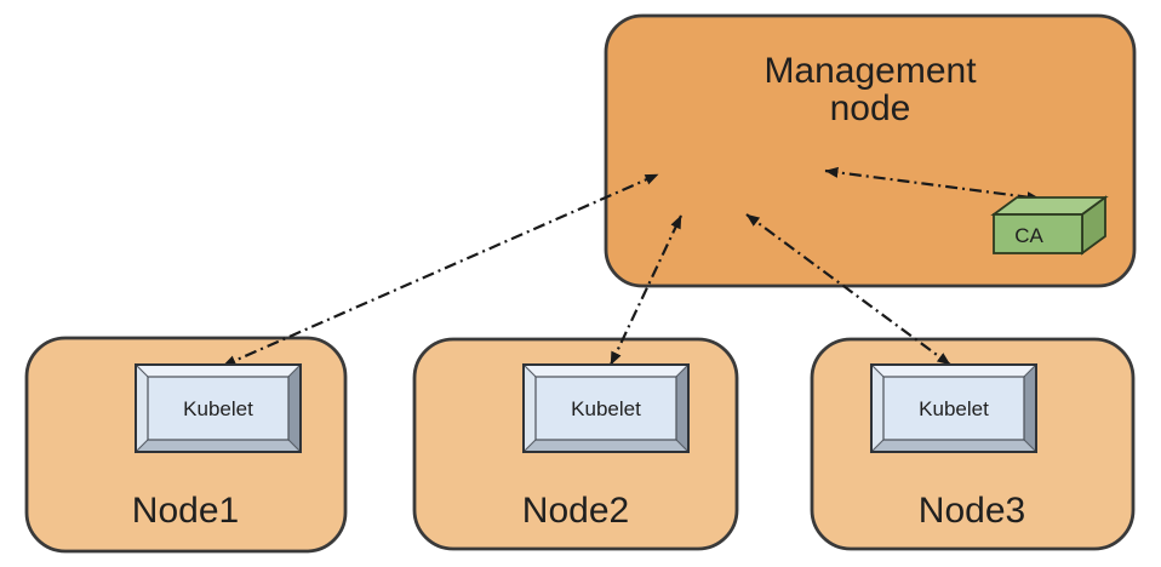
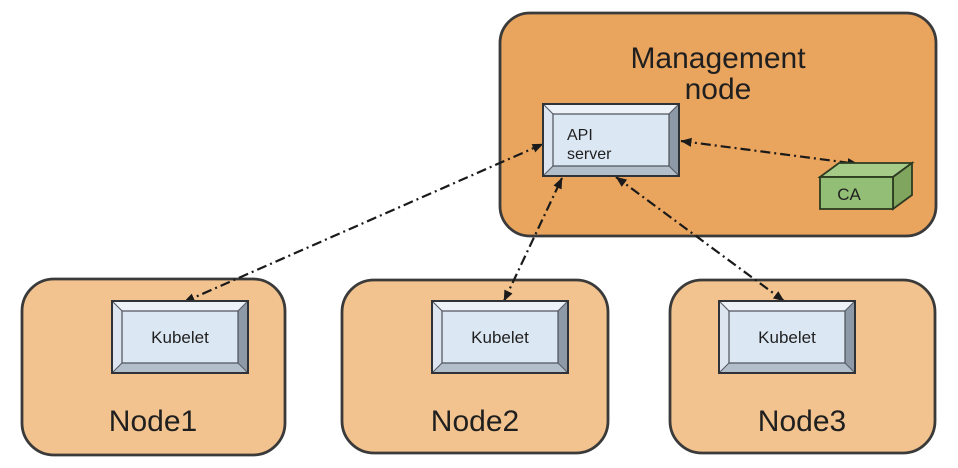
  Management
  node
  Node1
  Node2
  Node3
+ API
+ server
  CA
  Kubelet
  Kubelet
  Kubelet
